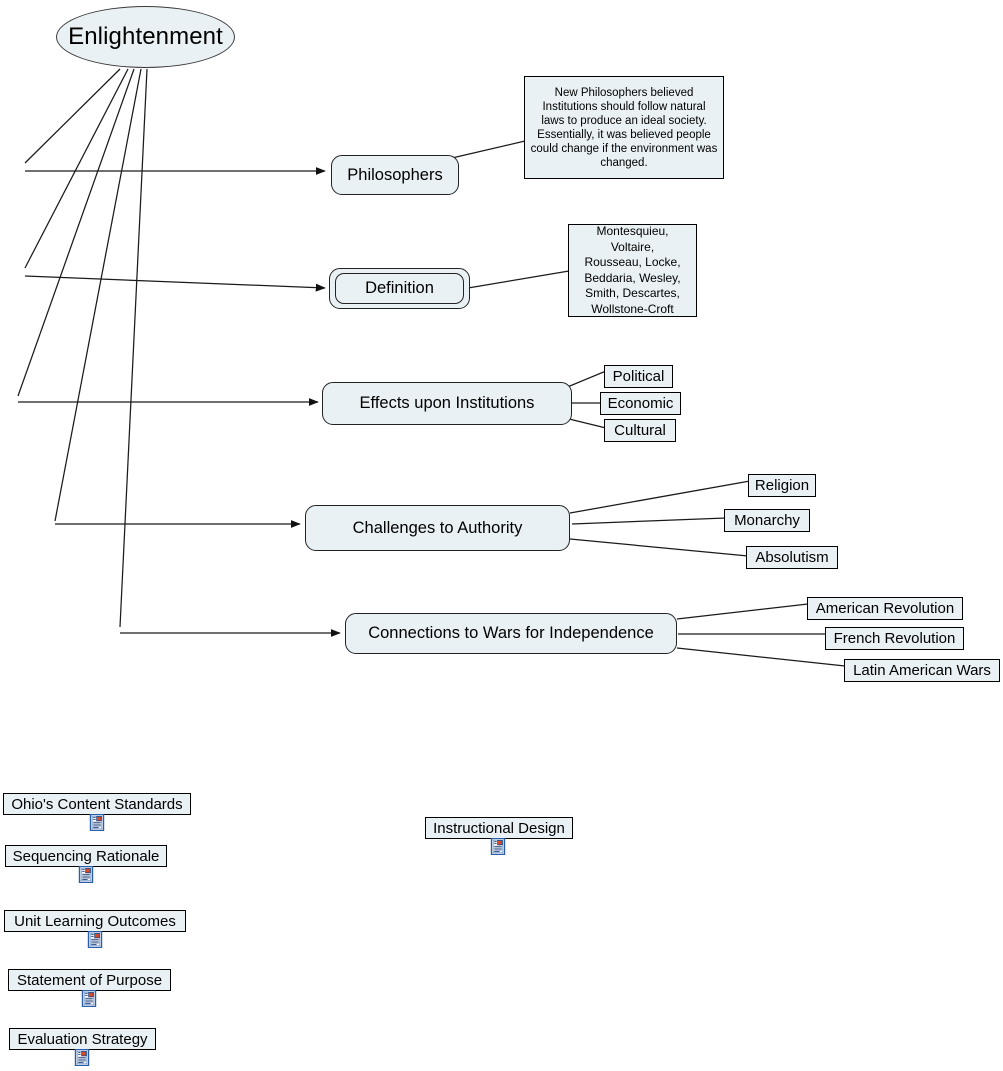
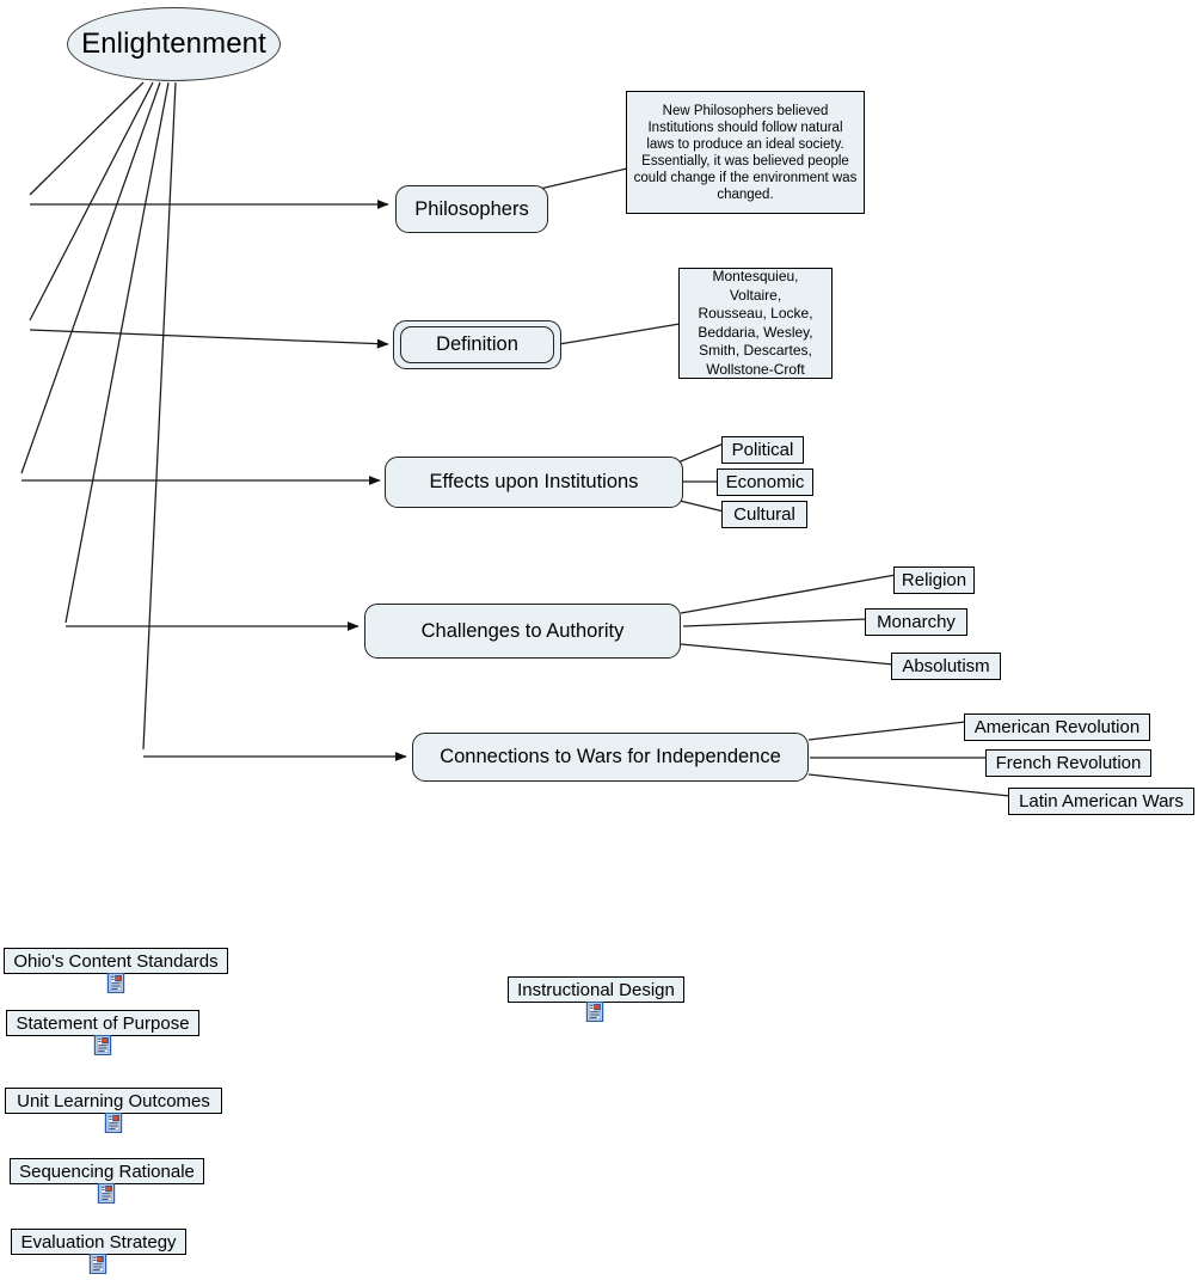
  Enlightenment
  Philosophers
  New Philosophers believed Institutions should follow natural laws to produce an ideal society. Essentially, it was believed people could change if the environment was changed.
  Definition
  Montesquieu, Voltaire,
  Rousseau, Locke,
  Beddaria, Wesley,
  Smith, Descartes,
  Wollstone-Croft
  Effects upon Institutions
  Political
  Economic
  Cultural
  Challenges to Authority
  Religion
  Monarchy
  Absolutism
  Connections to Wars for Independence
  American Revolution
  French Revolution
  Latin American Wars
  Ohio's Content Standards
- Sequencing Rationale
+ Statement of Purpose
  Unit Learning Outcomes
- Statement of Purpose
+ Sequencing Rationale
  Evaluation Strategy
  Instructional Design
